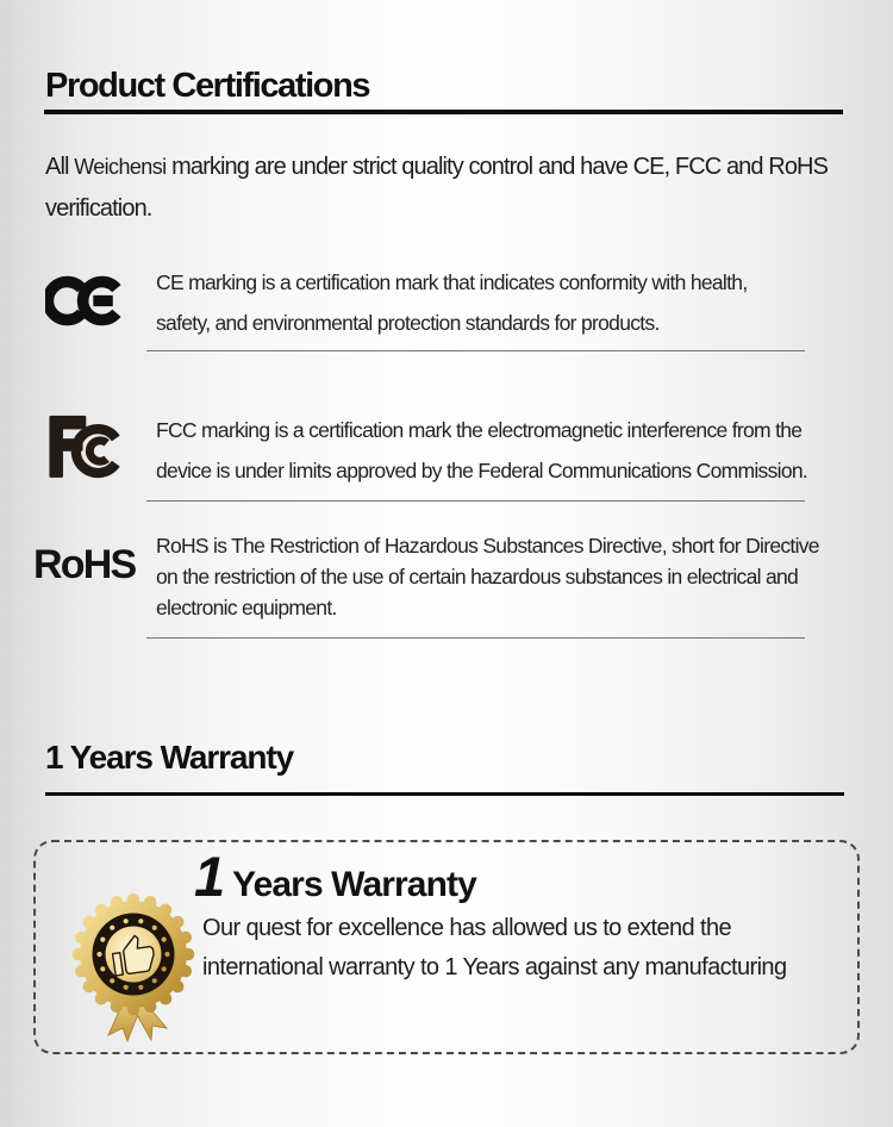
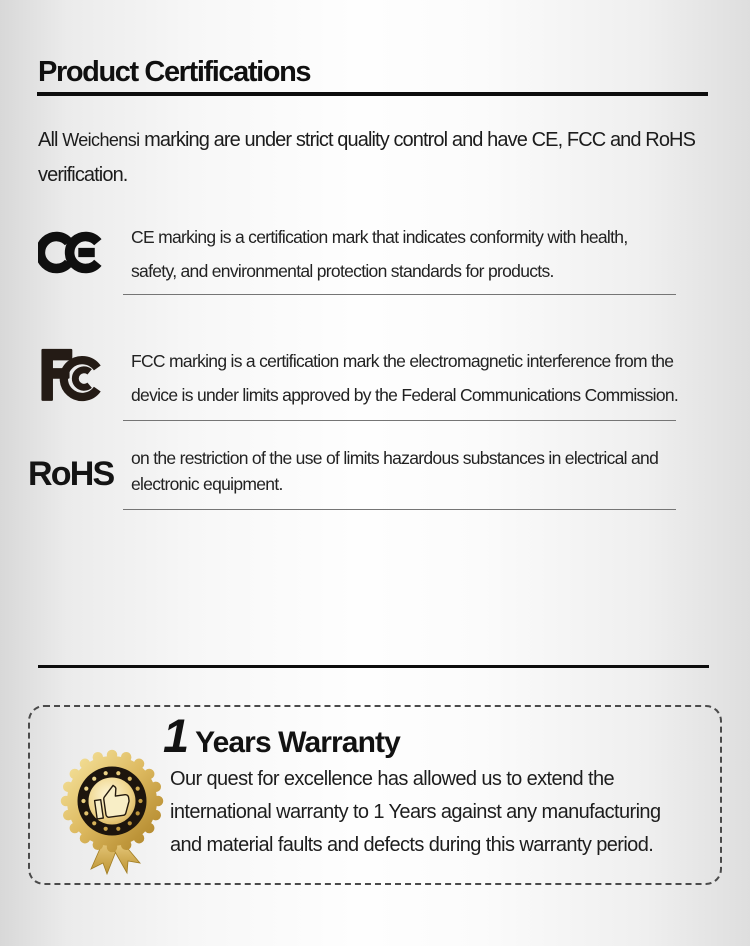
  Product Certifications
  All Weichensi marking are under strict quality control and have CE, FCC and RoHS verification.
  CE marking is a certification mark that indicates conformity with health,
  safety, and environmental protection standards for products.
  FCC marking is a certification mark the electromagnetic interference from the
  device is under limits approved by the Federal Communications Commission.
  RoHS
- RoHS is The Restriction of Hazardous Substances Directive, short for Directive
- on the restriction of the use of certain hazardous substances in electrical and
+ on the restriction of the use of limits hazardous substances in electrical and
  electronic equipment.
- 1 Years Warranty
  1
  Years Warranty
  Our quest for excellence has allowed us to extend the
  international warranty to 1 Years against any manufacturing
+ and material faults and defects during this warranty period.
